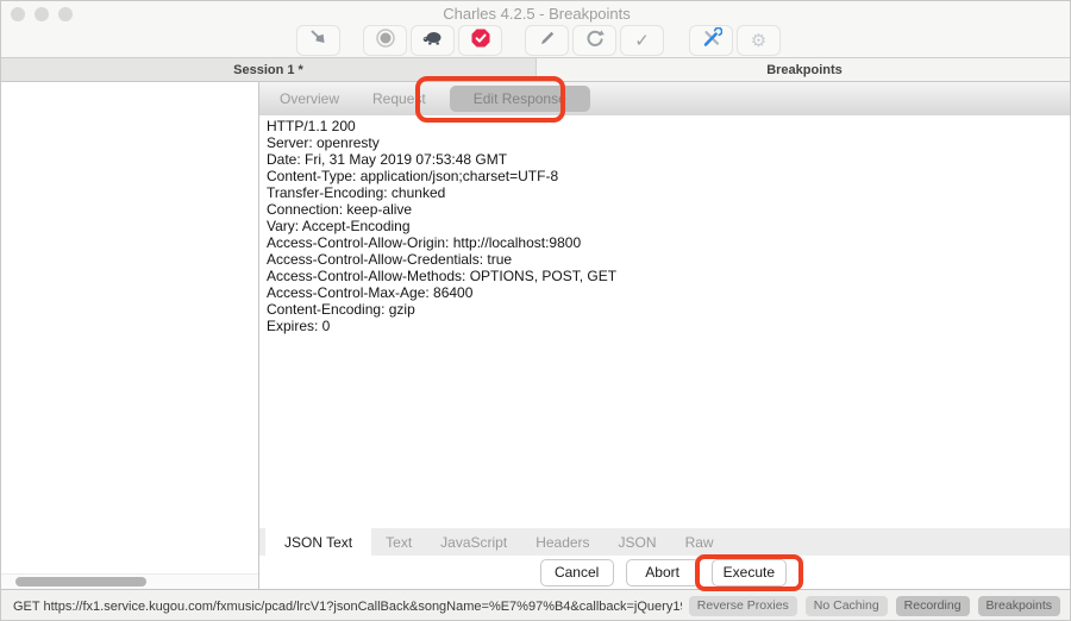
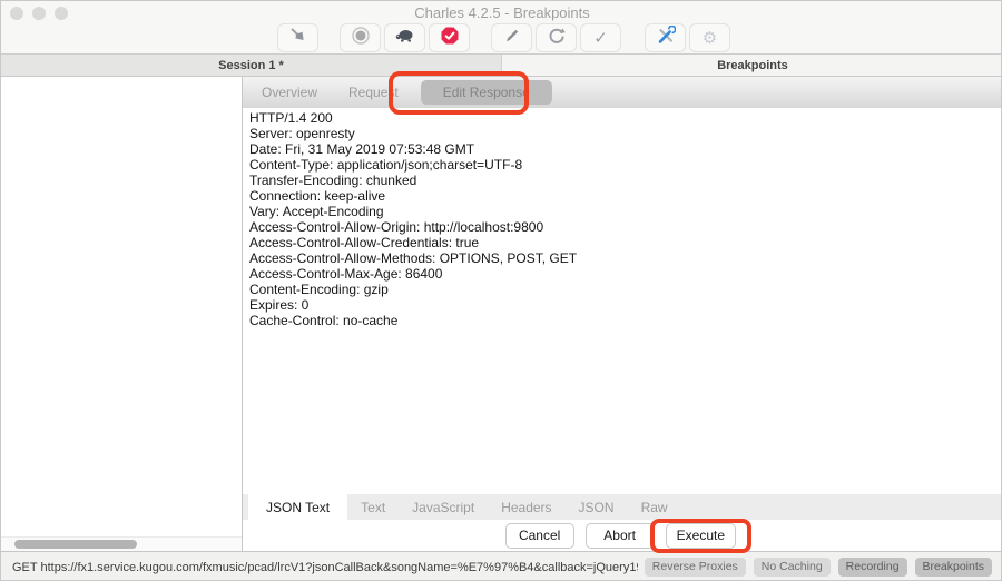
  Charles 4.2.5 - Breakpoints
  ✓
  ⚙
  Session 1 *
  Breakpoints
  Overview
  Request
  Edit Response
- HTTP/1.1 200
+ HTTP/1.4 200
  Server: openresty
  Date: Fri, 31 May 2019 07:53:48 GMT
  Content-Type: application/json;charset=UTF-8
  Transfer-Encoding: chunked
  Connection: keep-alive
  Vary: Accept-Encoding
  Access-Control-Allow-Origin: http://localhost:9800
  Access-Control-Allow-Credentials: true
  Access-Control-Allow-Methods: OPTIONS, POST, GET
  Access-Control-Max-Age: 86400
  Content-Encoding: gzip
  Expires: 0
+ Cache-Control: no-cache
  JSON Text
  Text
  JavaScript
  Headers
  JSON
  Raw
  Cancel
  Abort
  Execute
  GET https://fx1.service.kugou.com/fxmusic/pcad/lrcV1?jsonCallBack&songName=%E7%97%B4&callback=jQuery1
  Reverse Proxies
  No Caching
  Recording
  Breakpoints
